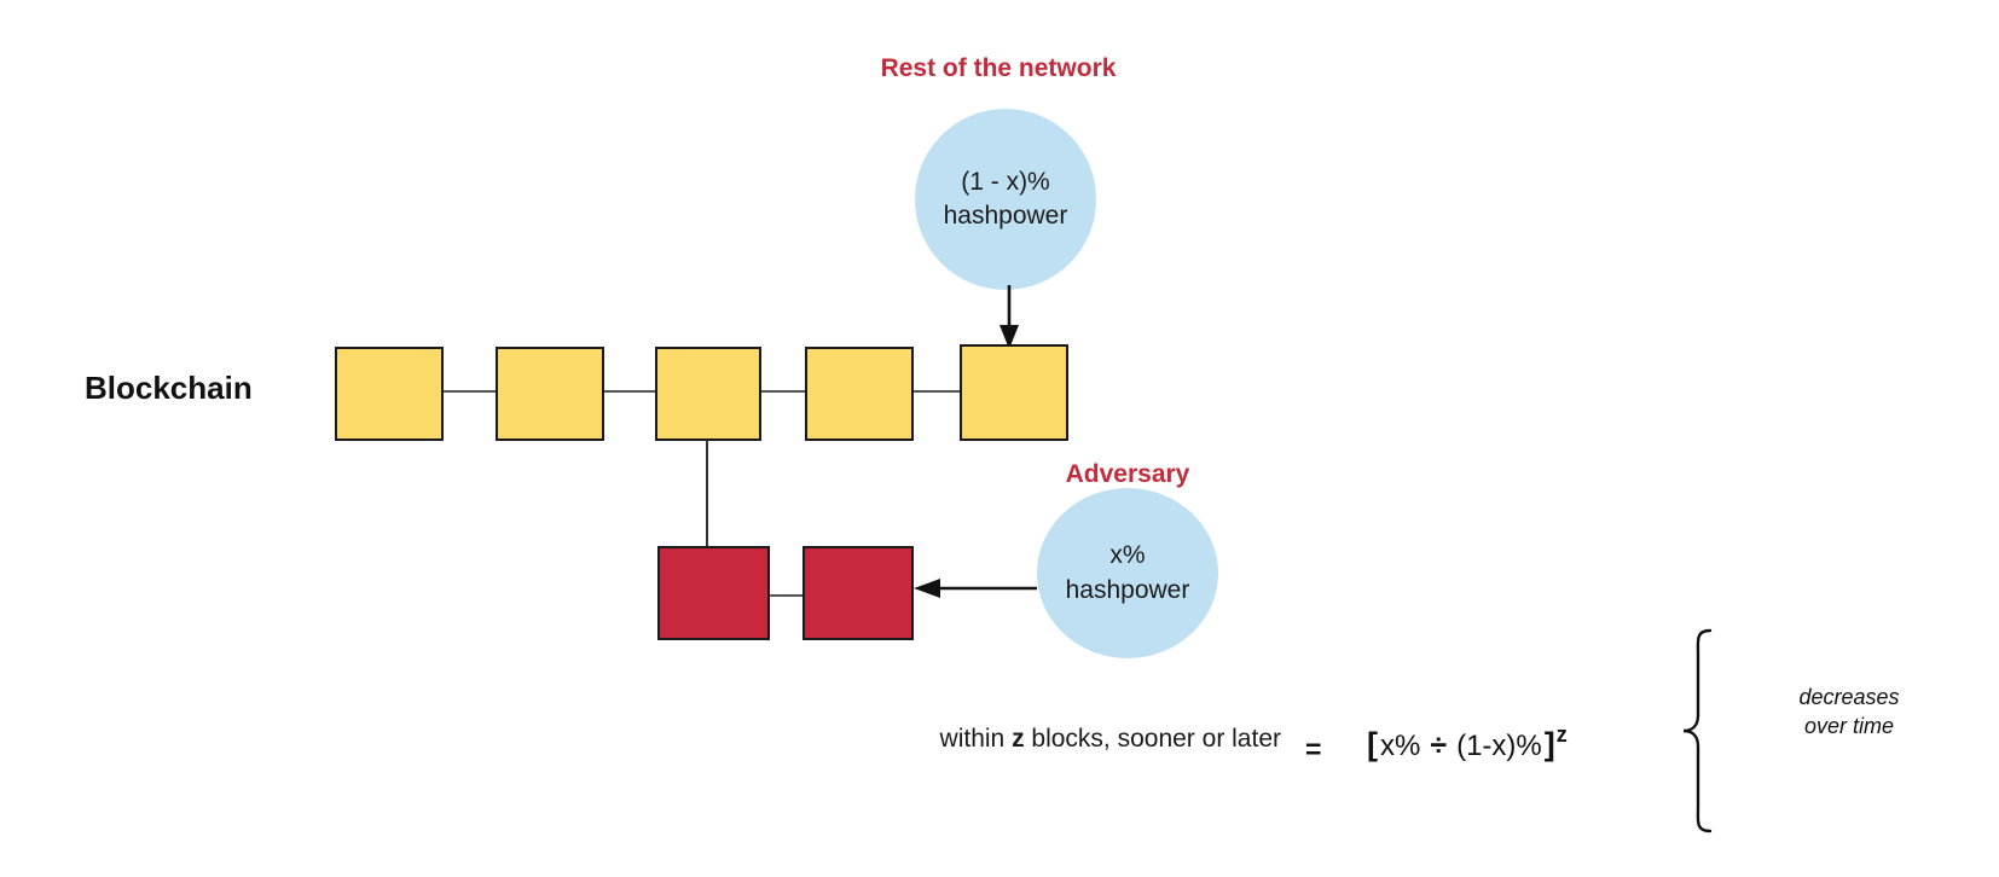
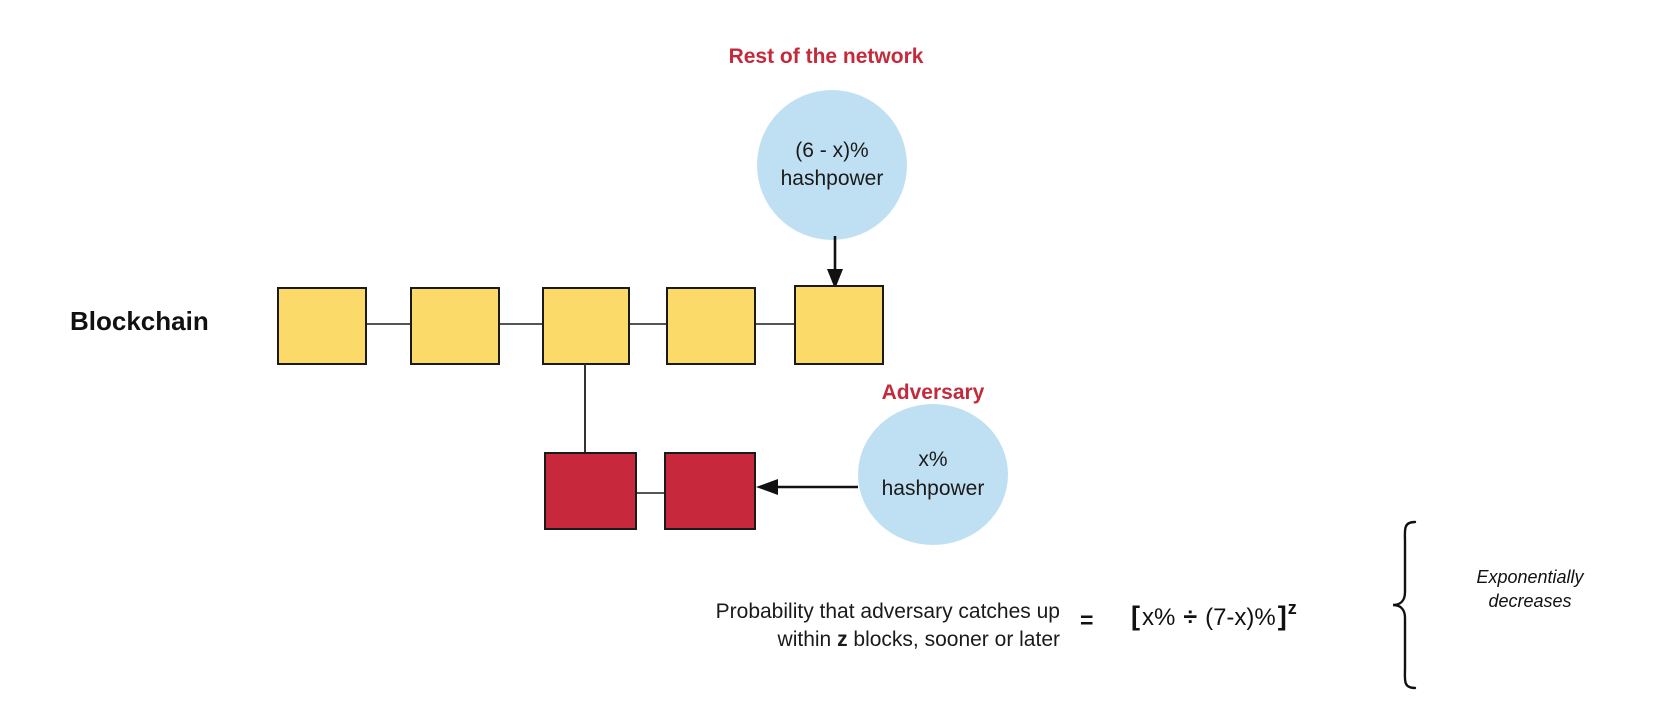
  Rest of the network
- (1 - x)%
+ (6 - x)%
  hashpower
  Blockchain
  Adversary
  x%
  hashpower
+ Probability that adversary catches up
  within z blocks, sooner or later
  =
  [
  x%
  ÷
- (1-x)%
+ (7-x)%
  ]
  z
+ Exponentially
  decreases
- over time
